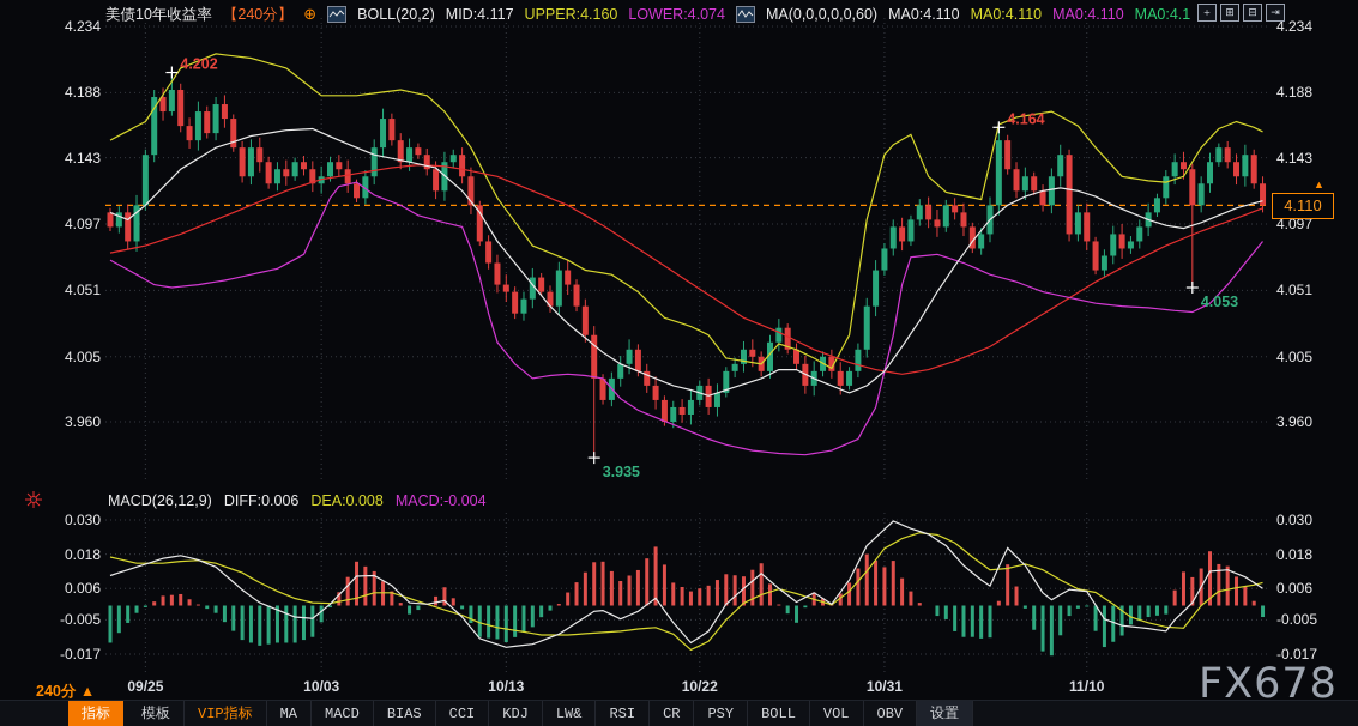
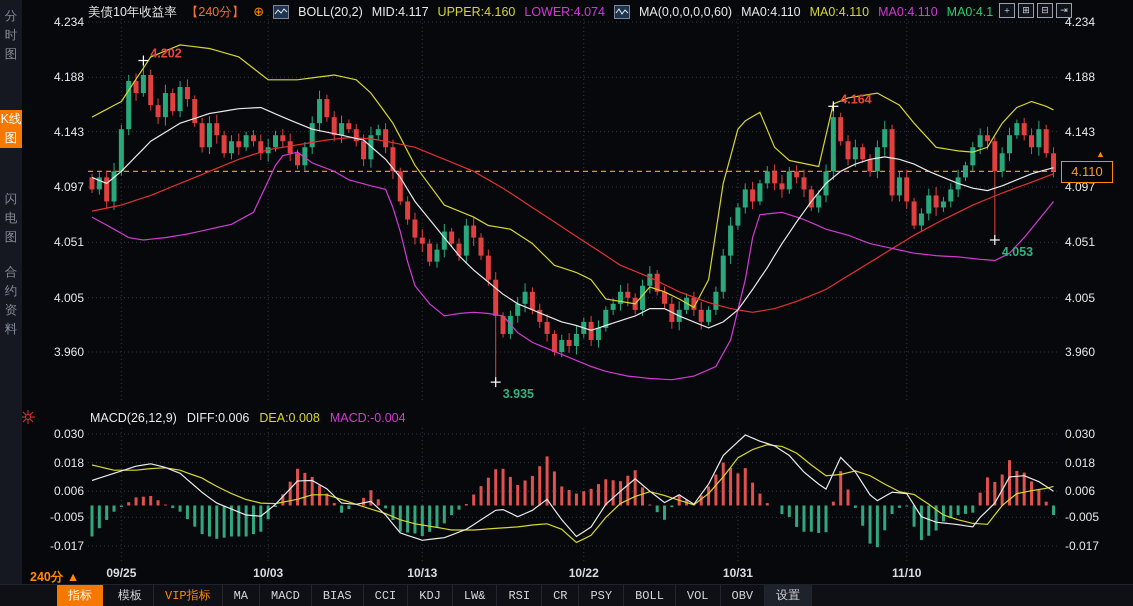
+ 分时图
+ K线图
+ 闪电图
+ 合约资料
  美债10年收益率
  【240分】
  ⊕
  BOLL(20,2)
  MID:4.117
  UPPER:4.160
  LOWER:4.074
  MA(0,0,0,0,0,60)
  MA0:4.110
  MA0:4.110
  MA0:4.110
  MA0:4.1
  ＋
  ⊞
  ⊟
  ⇥
  4.202
  4.164
  3.935
  4.053
  4.110
  ▲
  MACD(26,12,9)
  DIFF:0.006
  DEA:0.008
  MACD:-0.004
  240分 ▲
- FX678
  指标
  模板
  VIP指标
  MA
  MACD
  BIAS
  CCI
  KDJ
  LW&
  RSI
  CR
  PSY
  BOLL
  VOL
  OBV
  设置
  4.234
  4.234
  4.188
  4.188
  4.143
  4.143
  4.097
  4.097
  4.051
  4.051
  4.005
  4.005
  3.960
  3.960
  0.030
  0.030
  0.018
  0.018
  0.006
  0.006
  -0.005
  -0.005
  -0.017
  -0.017
  09/25
  10/03
  10/13
  10/22
  10/31
  11/10
